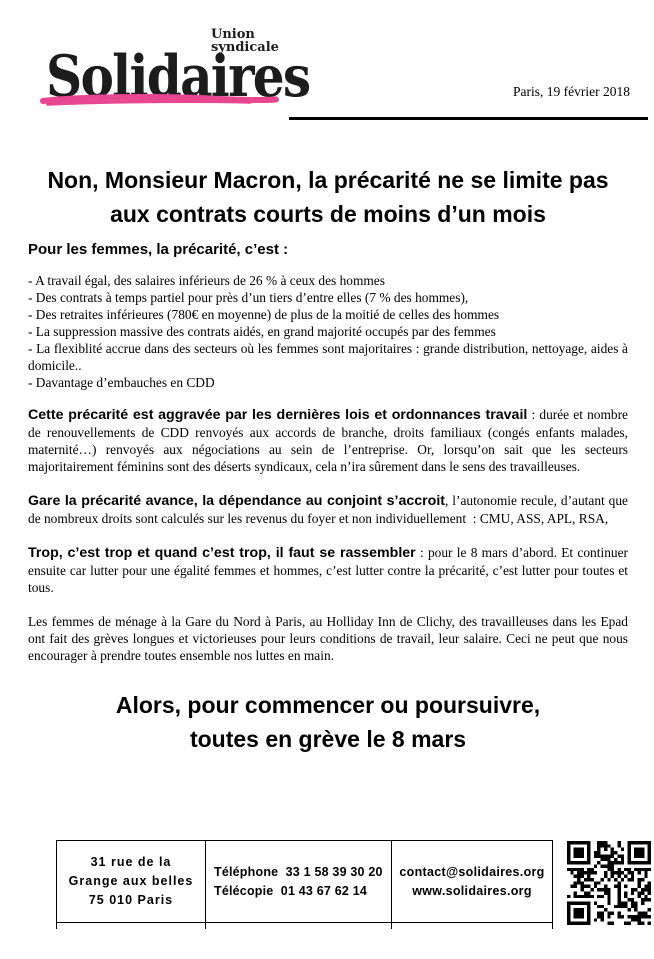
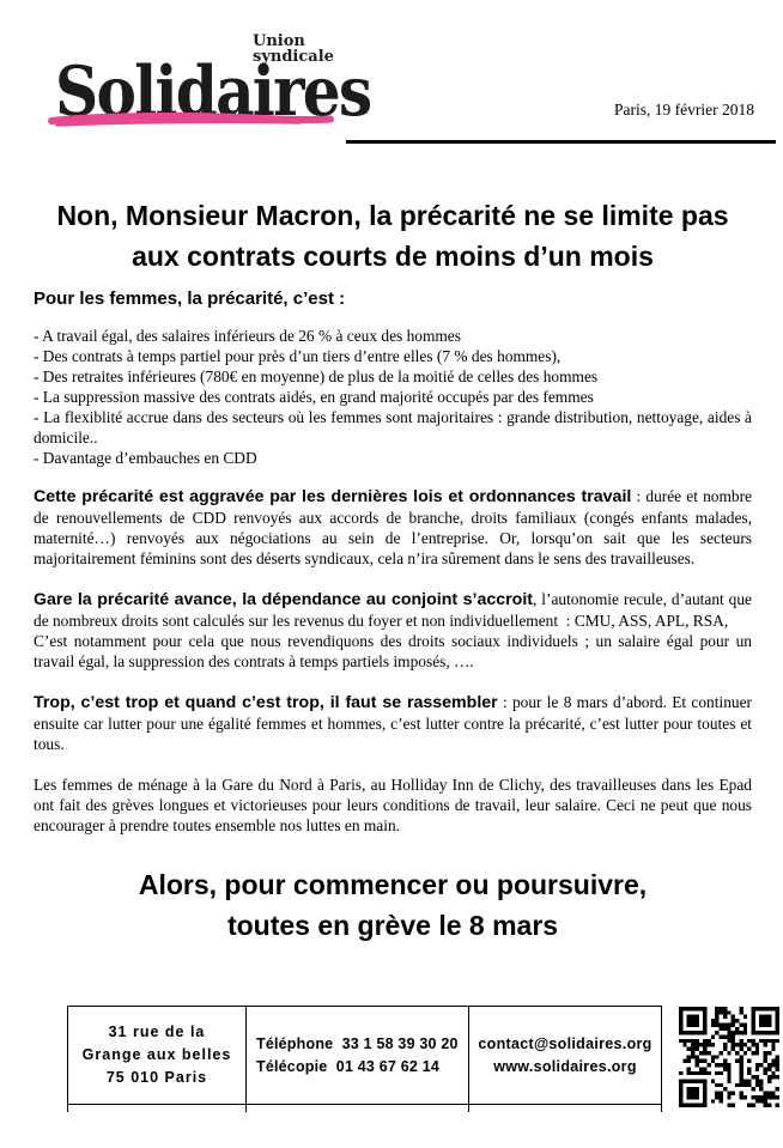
  Union
  syndicale
  Solidaires
  Paris, 19 février 2018
  Non, Monsieur Macron, la précarité ne se limite pas
  aux contrats courts de moins d’un mois
  Pour les femmes, la précarité, c’est :
  - A travail égal, des salaires inférieurs de 26 % à ceux des hommes
  - Des contrats à temps partiel pour près d’un tiers d’entre elles (7 % des hommes),
  - Des retraites inférieures (780€ en moyenne) de plus de la moitié de celles des hommes
  - La suppression massive des contrats aidés, en grand majorité occupés par des femmes
  - La flexiblité accrue dans des secteurs où les femmes sont majoritaires : grande distribution, nettoyage, aides à domicile..
  - Davantage d’embauches en CDD
  Cette précarité est aggravée par les dernières lois et ordonnances travail : durée et nombre de renouvellements de CDD renvoyés aux accords de branche, droits familiaux (congés enfants malades, maternité…) renvoyés aux négociations au sein de l’entreprise. Or, lorsqu’on sait que les secteurs majoritairement féminins sont des déserts syndicaux, cela n’ira sûrement dans le sens des travailleuses.
  Gare la précarité avance, la dépendance au conjoint s’accroit, l’autonomie recule, d’autant que de nombreux droits sont calculés sur les revenus du foyer et non individuellement : CMU, ASS, APL, RSA,
+ C’est notamment pour cela que nous revendiquons des droits sociaux individuels ; un salaire égal pour un travail égal, la suppression des contrats à temps partiels imposés, ….
  Trop, c’est trop et quand c’est trop, il faut se rassembler : pour le 8 mars d’abord. Et continuer ensuite car lutter pour une égalité femmes et hommes, c’est lutter contre la précarité, c’est lutter pour toutes et tous.
  Les femmes de ménage à la Gare du Nord à Paris, au Holliday Inn de Clichy, des travailleuses dans les Epad ont fait des grèves longues et victorieuses pour leurs conditions de travail, leur salaire. Ceci ne peut que nous encourager à prendre toutes ensemble nos luttes en main.
  Alors, pour commencer ou poursuivre,
  toutes en grève le 8 mars
  31 rue de la
  Grange aux belles
  75 010 Paris
  Téléphone 33 1 58 39 30 20
  Télécopie 01 43 67 62 14
  contact@solidaires.org
  www.solidaires.org
